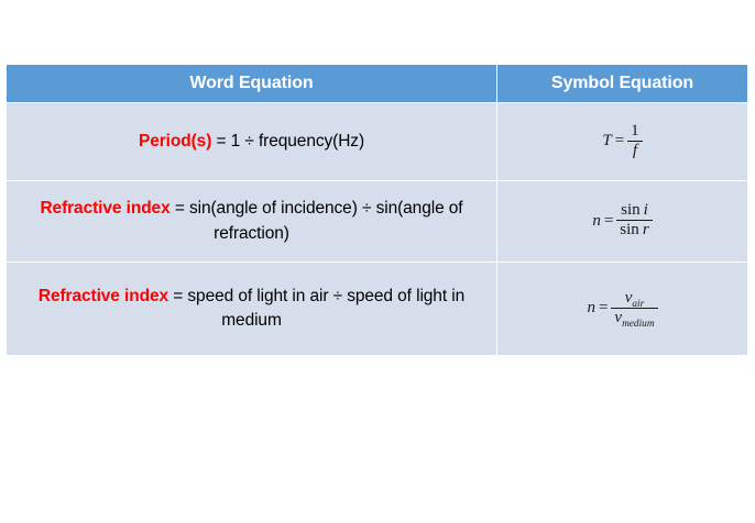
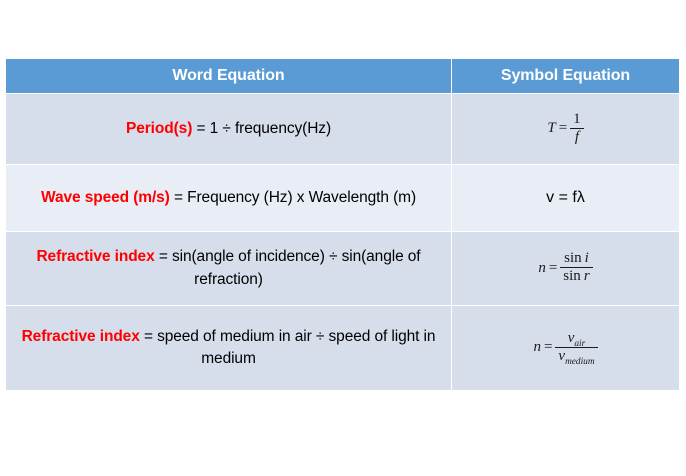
  Word Equation	Symbol Equation
  Period(s) = 1 ÷ frequency(Hz)	T =1f
+ Wave speed (m/s) = Frequency (Hz) x Wavelength (m)	v = fλ
  Refractive index = sin(angle of incidence) ÷ sin(angle of refraction)	n =sin isin r
- Refractive index = speed of light in air ÷ speed of light in medium	n =vairvmedium
+ Refractive index = speed of medium in air ÷ speed of light in medium	n =vairvmedium
